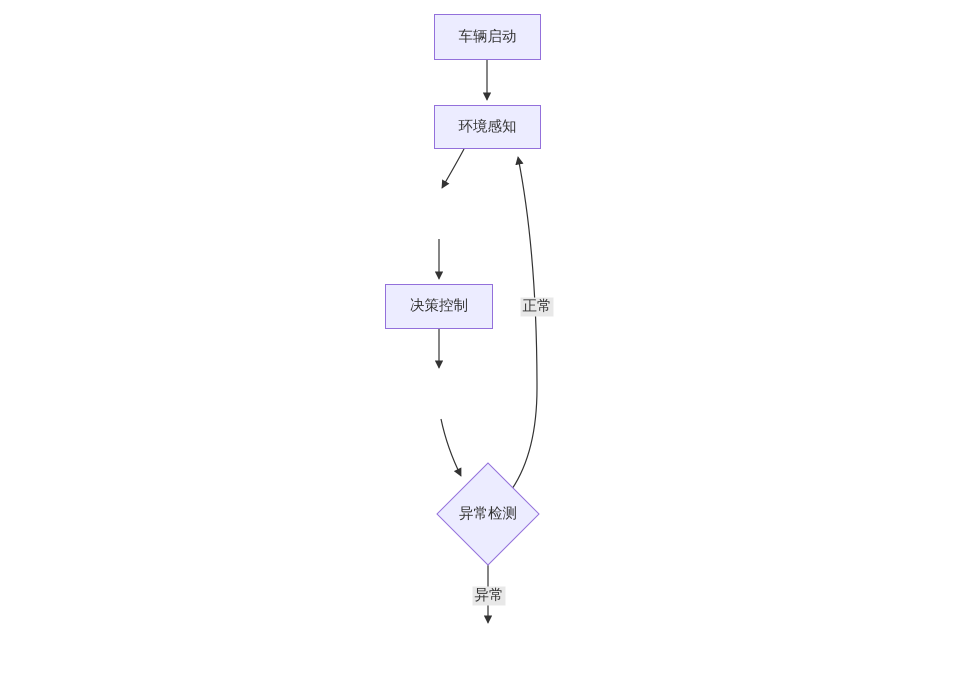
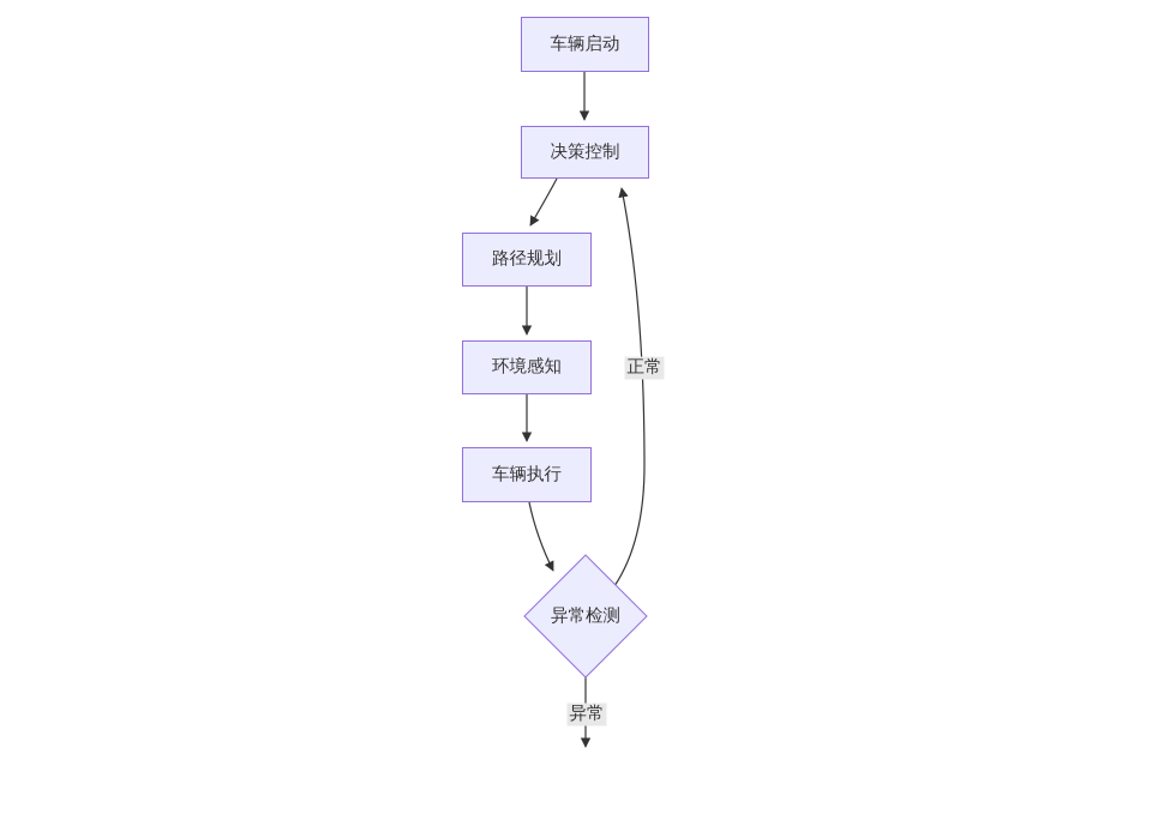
  车辆启动
- 环境感知
+ 决策控制
+ 路径规划
- 决策控制
+ 环境感知
+ 车辆执行
  异常检测
  正常
  异常
